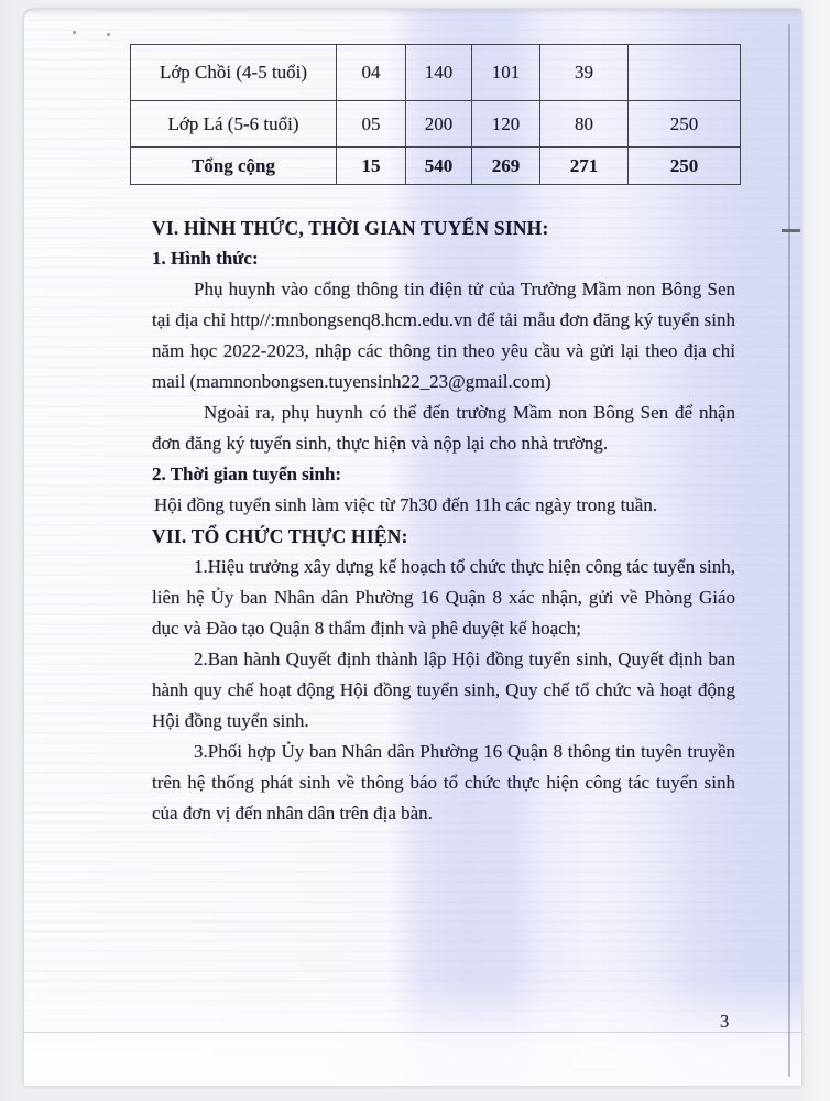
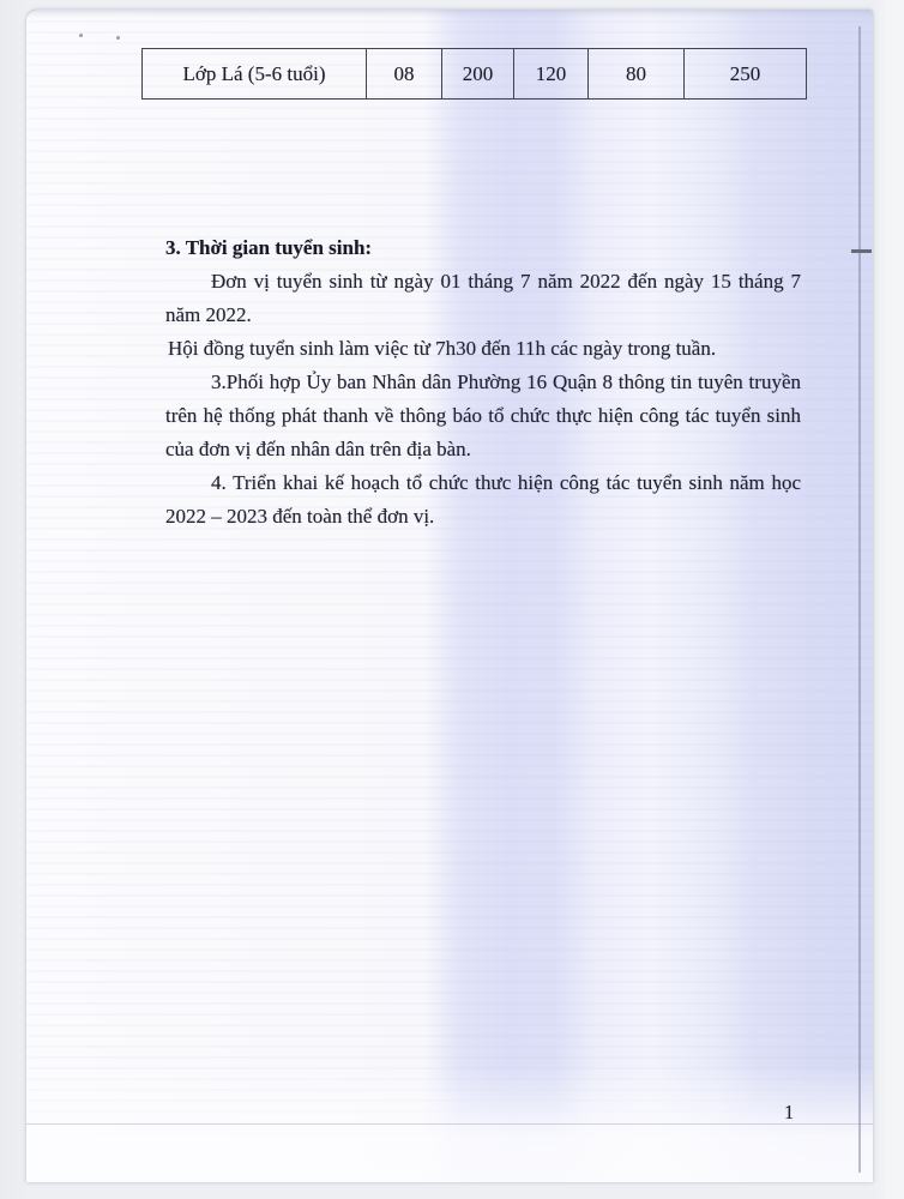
- Lớp Chồi (4-5 tuổi)	04	140	101	39
- Lớp Lá (5-6 tuổi)	05	200	120	80	250
+ Lớp Lá (5-6 tuổi)	08	200	120	80	250
- Tổng cộng	15	540	269	271	250
- VI. HÌNH THỨC, THỜI GIAN TUYỂN SINH:
- 1. Hình thức:
- Phụ huynh vào cổng thông tin điện tử của Trường Mầm non Bông Sen tại địa chỉ http//:mnbongsenq8.hcm.edu.vn để tải mẫu đơn đăng ký tuyển sinh năm học 2022-2023, nhập các thông tin theo yêu cầu và gửi lại theo địa chỉ mail (mamnonbongsen.tuyensinh22_23@gmail.com)
- Ngoài ra, phụ huynh có thể đến trường Mầm non Bông Sen để nhận đơn đăng ký tuyển sinh, thực hiện và nộp lại cho nhà trường.
- 2. Thời gian tuyển sinh:
+ 3. Thời gian tuyển sinh:
+ Đơn vị tuyển sinh từ ngày 01 tháng 7 năm 2022 đến ngày 15 tháng 7 năm 2022.
  Hội đồng tuyển sinh làm việc từ 7h30 đến 11h các ngày trong tuần.
- VII. TỔ CHỨC THỰC HIỆN:
- 1.Hiệu trưởng xây dựng kế hoạch tổ chức thực hiện công tác tuyển sinh, liên hệ Ủy ban Nhân dân Phường 16 Quận 8 xác nhận, gửi về Phòng Giáo dục và Đào tạo Quận 8 thẩm định và phê duyệt kế hoạch;
- 2.Ban hành Quyết định thành lập Hội đồng tuyển sinh, Quyết định ban hành quy chế hoạt động Hội đồng tuyển sinh, Quy chế tổ chức và hoạt động Hội đồng tuyển sinh.
- 3.Phối hợp Ủy ban Nhân dân Phường 16 Quận 8 thông tin tuyên truyền trên hệ thống phát sinh về thông báo tổ chức thực hiện công tác tuyển sinh của đơn vị đến nhân dân trên địa bàn.
+ 3.Phối hợp Ủy ban Nhân dân Phường 16 Quận 8 thông tin tuyên truyền trên hệ thống phát thanh về thông báo tổ chức thực hiện công tác tuyển sinh của đơn vị đến nhân dân trên địa bàn.
+ 4. Triển khai kế hoạch tổ chức thưc hiện công tác tuyển sinh năm học 2022 – 2023 đến toàn thể đơn vị.
- 3
+ 1
